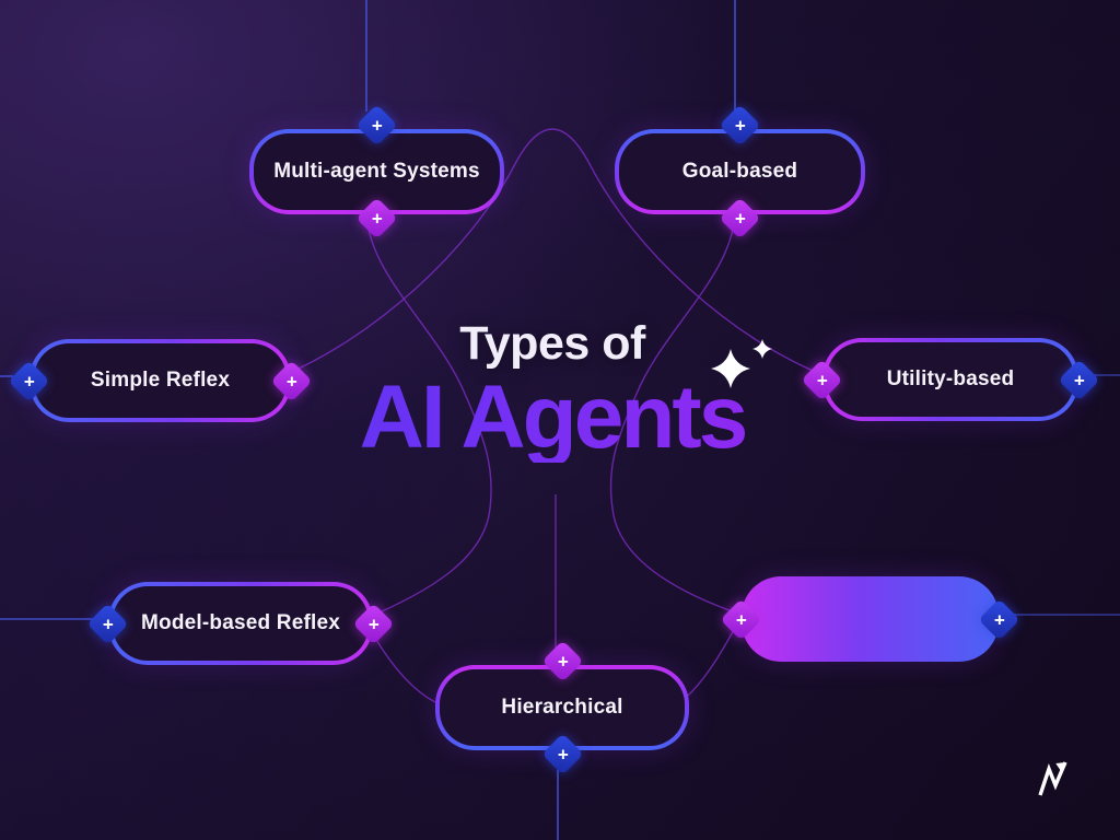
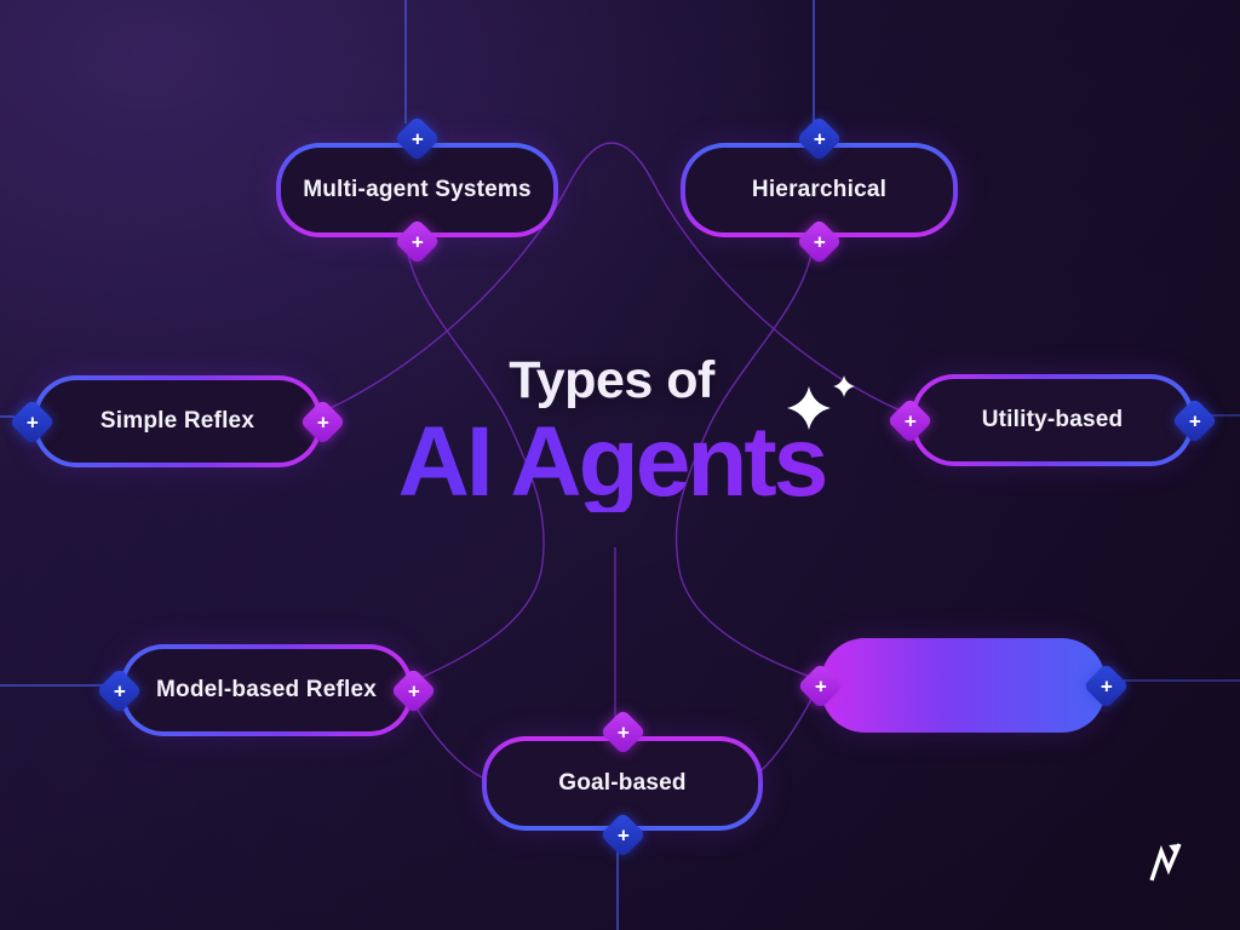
  Types of
  AI Agents
  Multi-agent Systems
- Goal-based
+ Hierarchical
  Model-based Reflex
- Hierarchical
+ Goal-based
